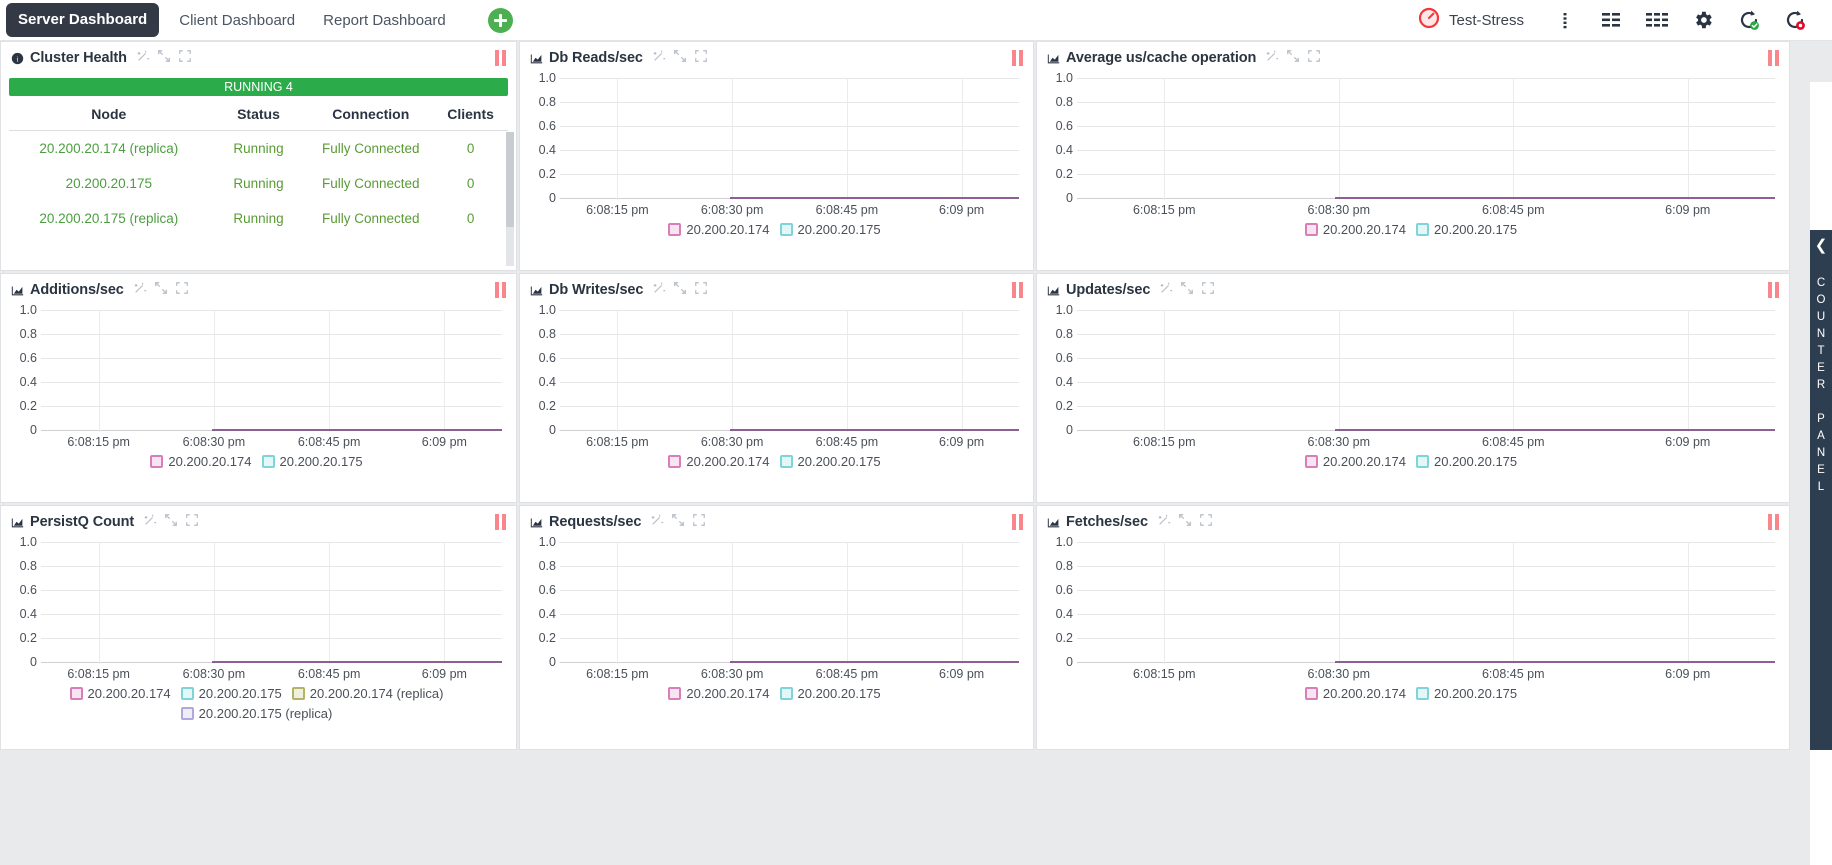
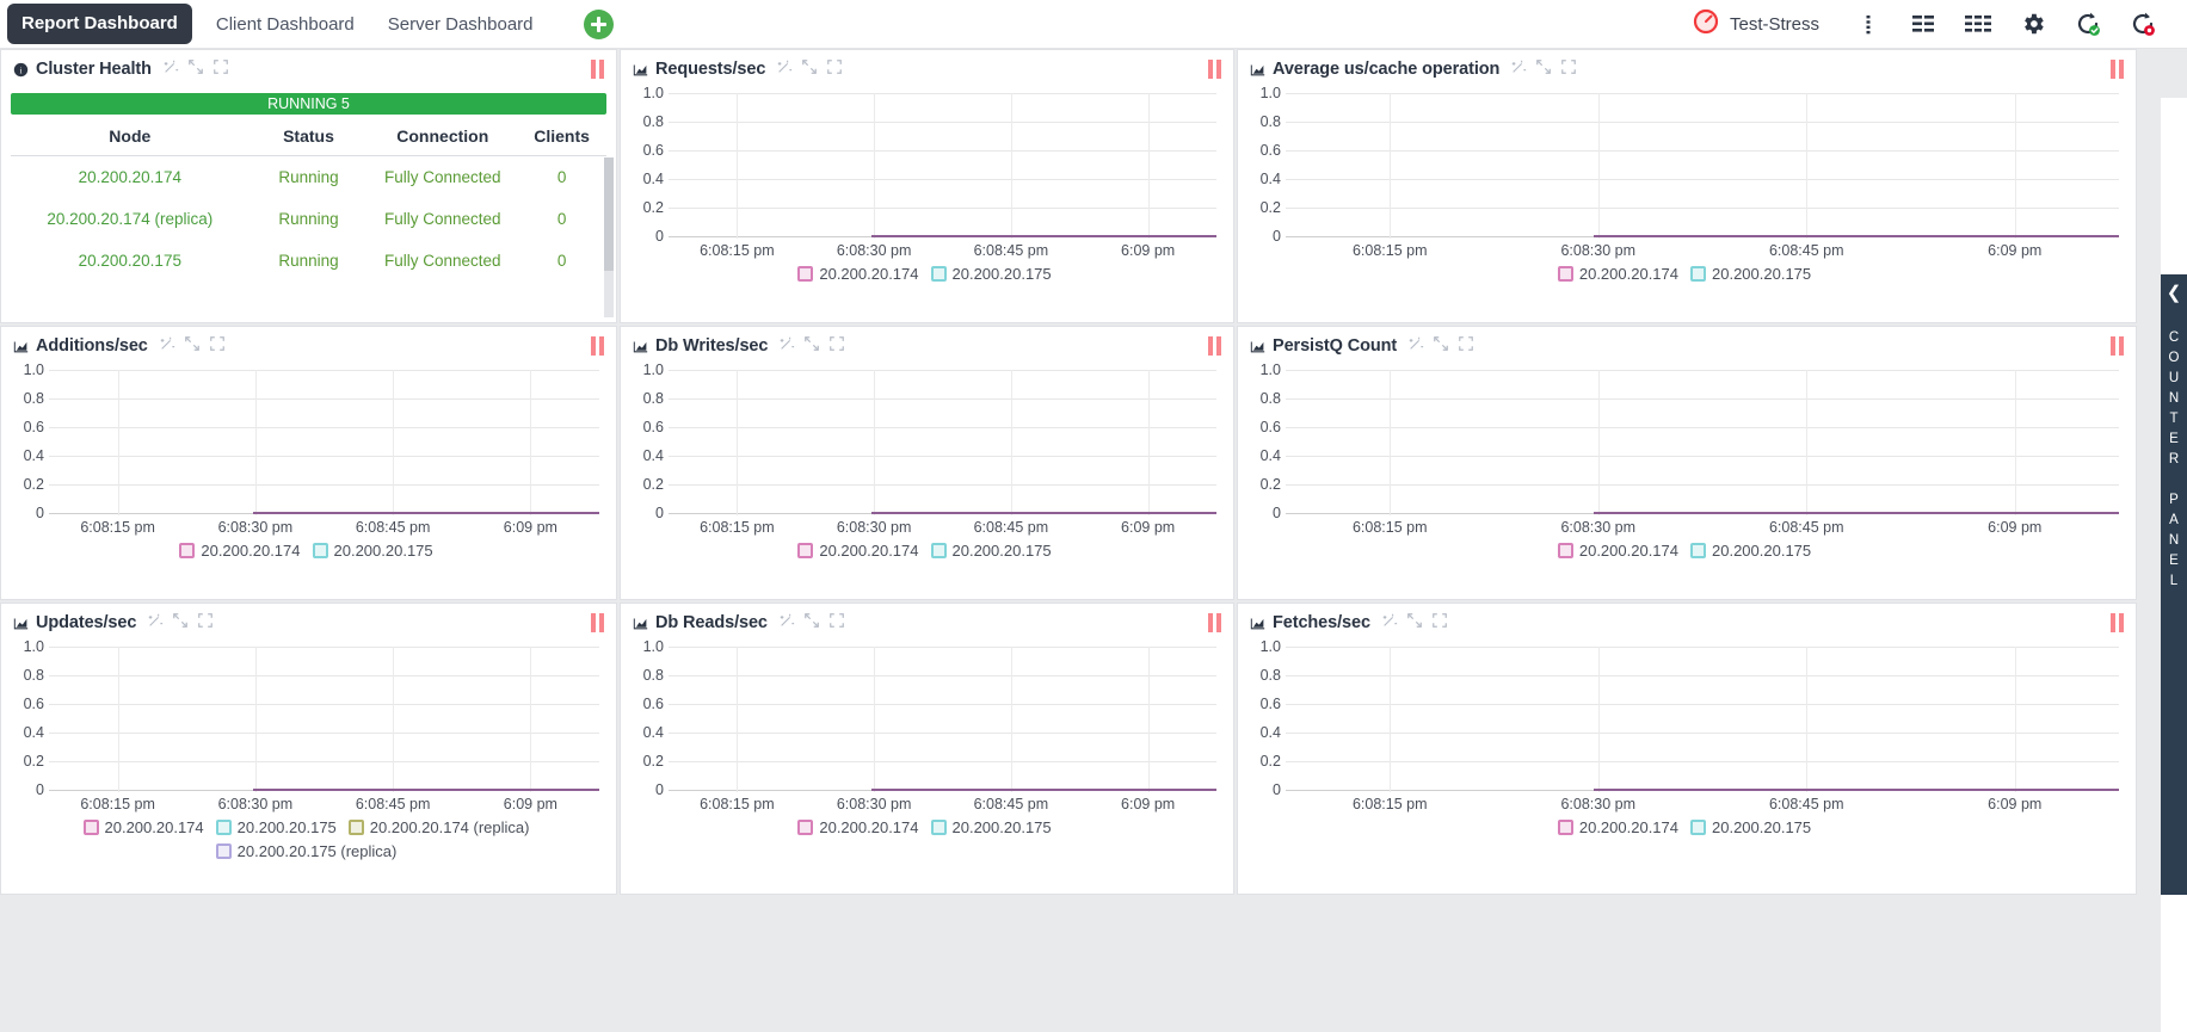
- Server Dashboard
+ Report Dashboard
  Client Dashboard
- Report Dashboard
+ Server Dashboard
  Test-Stress
  i
  Cluster Health
- RUNNING 4
+ RUNNING 5
  Node	Status	Connection	Clients
+ 20.200.20.174	Running	Fully Connected	0
  20.200.20.174 (replica)	Running	Fully Connected	0
  20.200.20.175	Running	Fully Connected	0
- 20.200.20.175 (replica)	Running	Fully Connected	0
- Db Reads/sec
+ Requests/sec
  1.0
  0.8
  0.6
  0.4
  0.2
  0
  6:08:15 pm
  6:08:30 pm
  6:08:45 pm
  6:09 pm
  20.200.20.174
  20.200.20.175
  Average us/cache operation
  1.0
  0.8
  0.6
  0.4
  0.2
  0
  6:08:15 pm
  6:08:30 pm
  6:08:45 pm
  6:09 pm
  20.200.20.174
  20.200.20.175
  Additions/sec
  1.0
  0.8
  0.6
  0.4
  0.2
  0
  6:08:15 pm
  6:08:30 pm
  6:08:45 pm
  6:09 pm
  20.200.20.174
  20.200.20.175
  Db Writes/sec
  1.0
  0.8
  0.6
  0.4
  0.2
  0
  6:08:15 pm
  6:08:30 pm
  6:08:45 pm
  6:09 pm
  20.200.20.174
  20.200.20.175
- Updates/sec
+ PersistQ Count
  1.0
  0.8
  0.6
  0.4
  0.2
  0
  6:08:15 pm
  6:08:30 pm
  6:08:45 pm
  6:09 pm
  20.200.20.174
  20.200.20.175
- PersistQ Count
+ Updates/sec
  1.0
  0.8
  0.6
  0.4
  0.2
  0
  6:08:15 pm
  6:08:30 pm
  6:08:45 pm
  6:09 pm
  20.200.20.174
  20.200.20.175
  20.200.20.174 (replica)
  20.200.20.175 (replica)
- Requests/sec
+ Db Reads/sec
  1.0
  0.8
  0.6
  0.4
  0.2
  0
  6:08:15 pm
  6:08:30 pm
  6:08:45 pm
  6:09 pm
  20.200.20.174
  20.200.20.175
  Fetches/sec
  1.0
  0.8
  0.6
  0.4
  0.2
  0
  6:08:15 pm
  6:08:30 pm
  6:08:45 pm
  6:09 pm
  20.200.20.174
  20.200.20.175
  ❮
  C
  O
  U
  N
  T
  E
  R
  P
  A
  N
  E
  L
